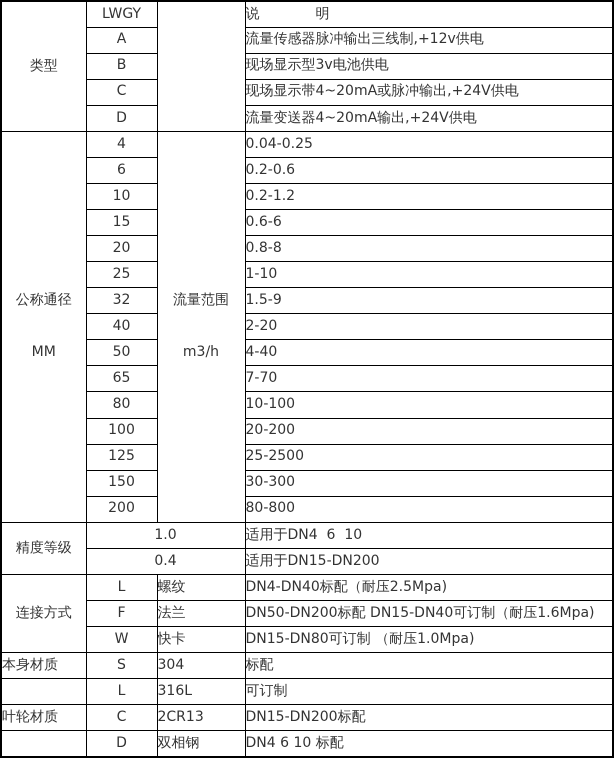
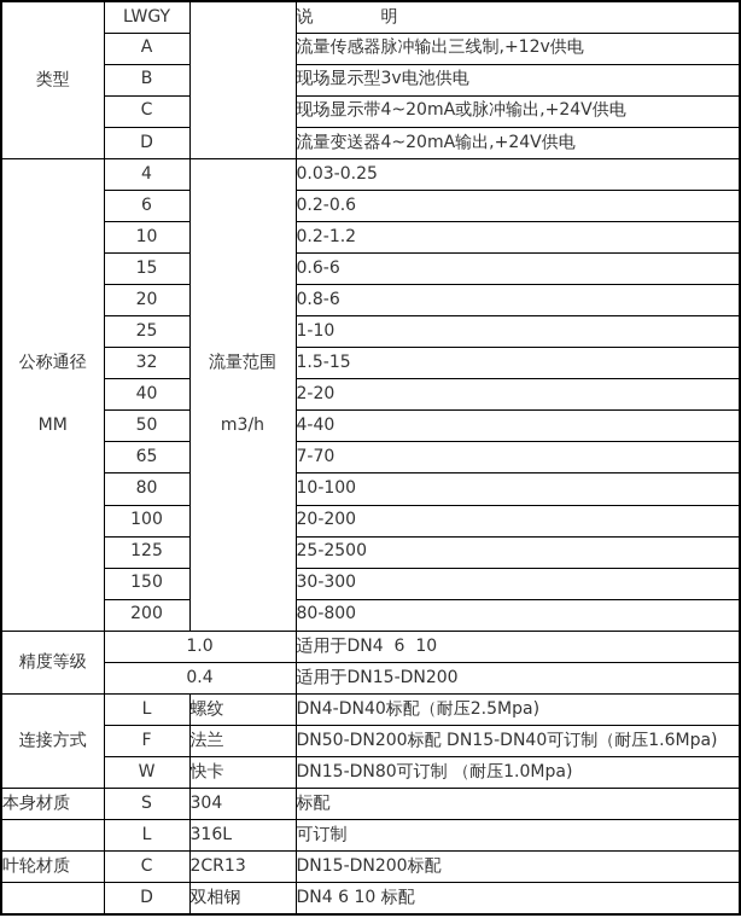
  类型	LWGY		说 明
  A	流量传感器脉冲输出三线制,+12v供电
  B	现场显示型3v电池供电
  C	现场显示带4~20mA或脉冲输出,+24V供电
  D	流量变送器4~20mA输出,+24V供电
- 公称通径 MM	4	流量范围 m3/h	0.04-0.25
+ 公称通径 MM	4	流量范围 m3/h	0.03-0.25
  6	0.2-0.6
  10	0.2-1.2
  15	0.6-6
- 20	0.8-8
+ 20	0.8-6
  25	1-10
- 32	1.5-9
+ 32	1.5-15
  40	2-20
  50	4-40
  65	7-70
  80	10-100
  100	20-200
  125	25-2500
  150	30-300
  200	80-800
  精度等级	1.0	适用于DN4 6 10
  0.4	适用于DN15-DN200
  连接方式	L	螺纹	DN4-DN40标配（耐压2.5Mpa)
  F	法兰	DN50-DN200标配 DN15-DN40可订制（耐压1.6Mpa)
  W	快卡	DN15-DN80可订制 （耐压1.0Mpa)
  本身材质	S	304	标配
  	L	316L	可订制
  叶轮材质	C	2CR13	DN15-DN200标配
  	D	双相钢	DN4 6 10 标配
